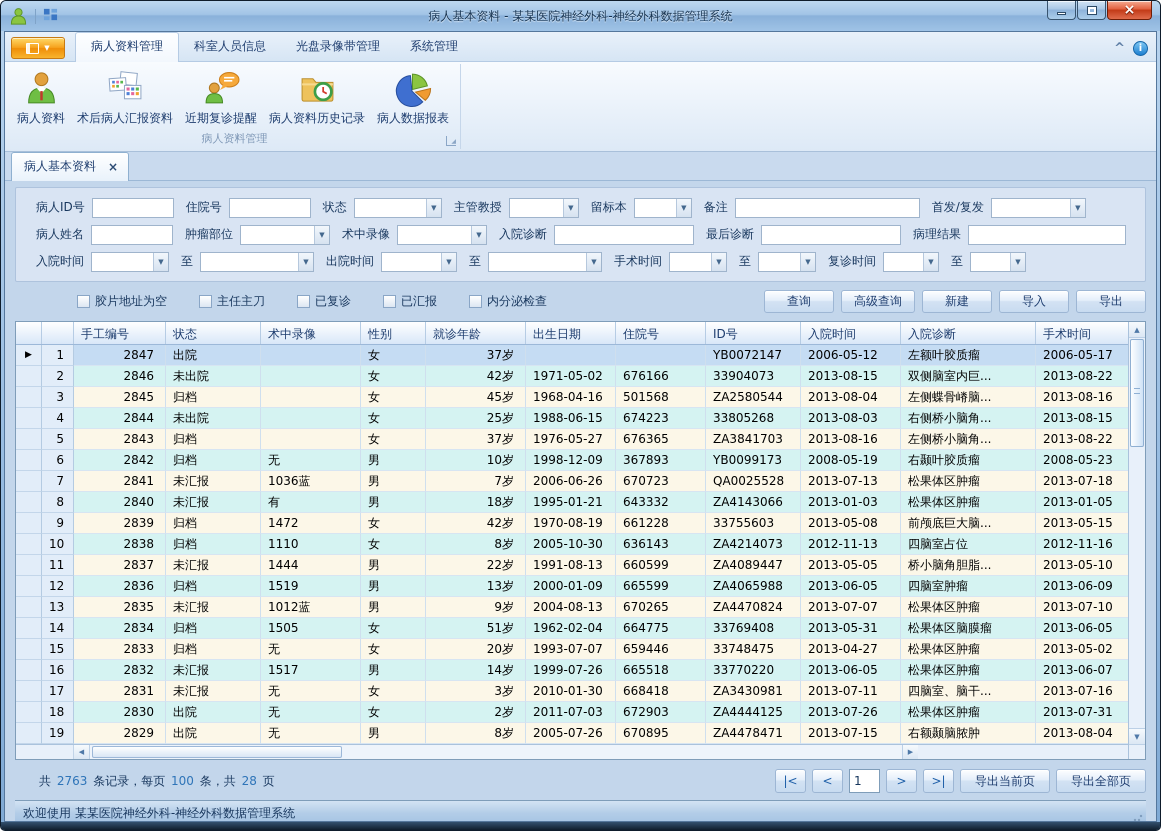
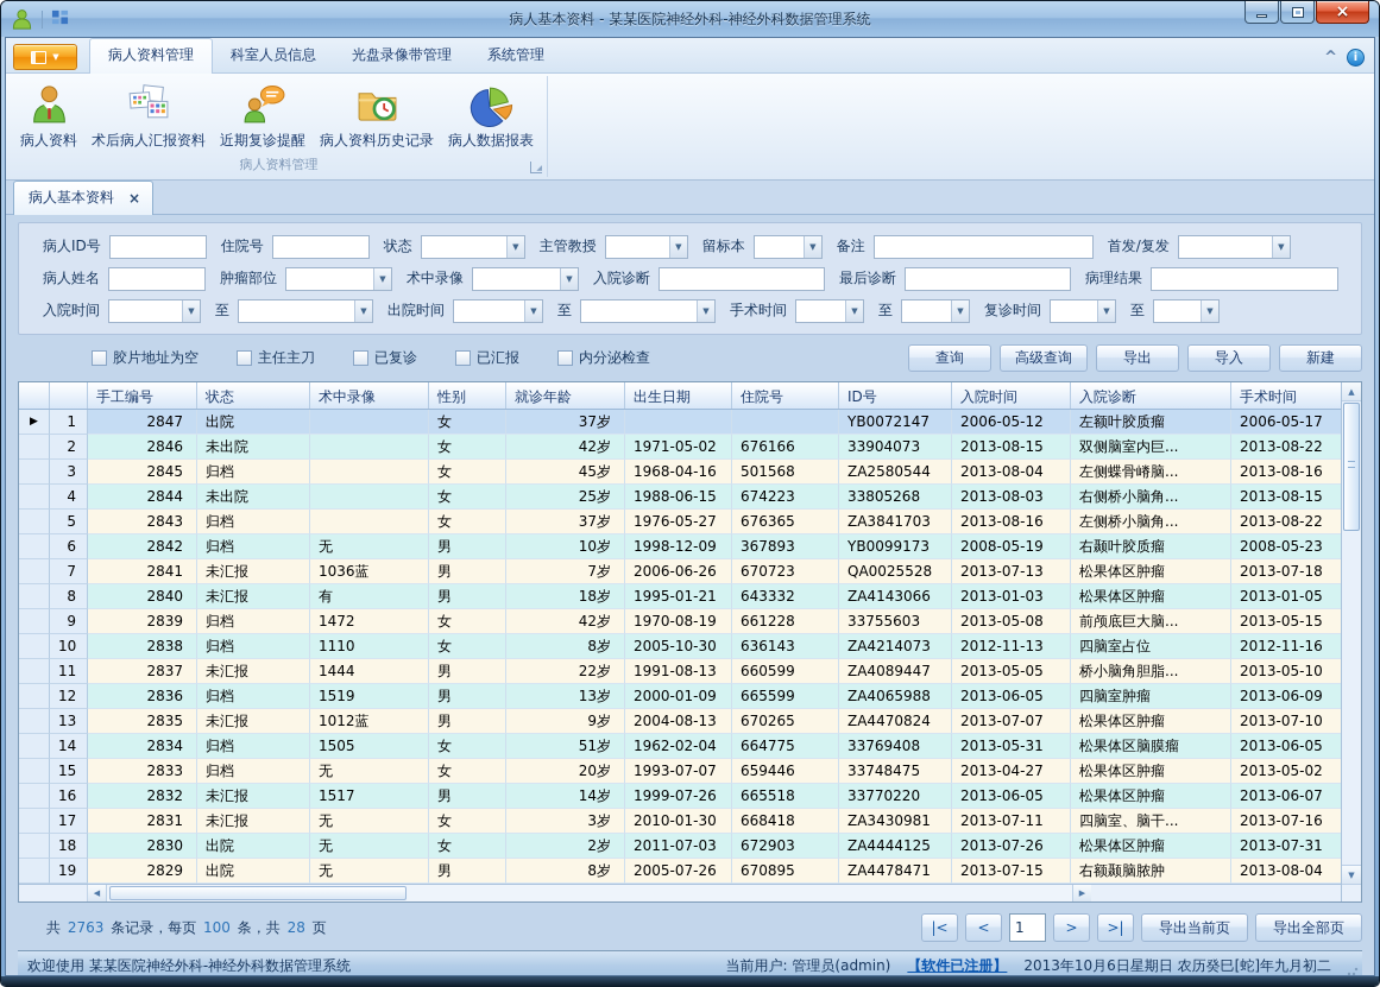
  病人基本资料 - 某某医院神经外科-神经外科数据管理系统
  ×
  ▼
  病人资料管理
  科室人员信息
  光盘录像带管理
  系统管理
  ^
  i
  病人资料
  术后病人汇报资料
  近期复诊提醒
  病人资料历史记录
  病人数据报表
  病人资料管理
  病人基本资料
  ×
  病人ID号
  住院号
  状态
  ▼
  主管教授
  ▼
  留标本
  ▼
  备注
  首发/复发
  ▼
  病人姓名
  肿瘤部位
  ▼
  术中录像
  ▼
  入院诊断
  最后诊断
  病理结果
  入院时间
  ▼
  至
  ▼
  出院时间
  ▼
  至
  ▼
  手术时间
  ▼
  至
  ▼
  复诊时间
  ▼
  至
  ▼
  胶片地址为空
  主任主刀
  已复诊
  已汇报
  内分泌检查
  查询
  高级查询
- 新建
+ 导出
  导入
- 导出
+ 新建
  手工编号
  状态
  术中录像
  性别
  就诊年龄
  出生日期
  住院号
  ID号
  入院时间
  入院诊断
  手术时间
  ▶
  1
  2847
  出院
  女
  37岁
  YB0072147
  2006-05-12
  左额叶胶质瘤
  2006-05-17
  2
  2846
  未出院
  女
  42岁
  1971-05-02
  676166
  33904073
  2013-08-15
  双侧脑室内巨...
  2013-08-22
  3
  2845
  归档
  女
  45岁
  1968-04-16
  501568
  ZA2580544
  2013-08-04
  左侧蝶骨嵴脑...
  2013-08-16
  4
  2844
  未出院
  女
  25岁
  1988-06-15
  674223
  33805268
  2013-08-03
  右侧桥小脑角...
  2013-08-15
  5
  2843
  归档
  女
  37岁
  1976-05-27
  676365
  ZA3841703
  2013-08-16
  左侧桥小脑角...
  2013-08-22
  6
  2842
  归档
  无
  男
  10岁
  1998-12-09
  367893
  YB0099173
  2008-05-19
  右颞叶胶质瘤
  2008-05-23
  7
  2841
  未汇报
  1036蓝
  男
  7岁
  2006-06-26
  670723
  QA0025528
  2013-07-13
  松果体区肿瘤
  2013-07-18
  8
  2840
  未汇报
  有
  男
  18岁
  1995-01-21
  643332
  ZA4143066
  2013-01-03
  松果体区肿瘤
  2013-01-05
  9
  2839
  归档
  1472
  女
  42岁
  1970-08-19
  661228
  33755603
  2013-05-08
  前颅底巨大脑...
  2013-05-15
  10
  2838
  归档
  1110
  女
  8岁
  2005-10-30
  636143
  ZA4214073
  2012-11-13
  四脑室占位
  2012-11-16
  11
  2837
  未汇报
  1444
  男
  22岁
  1991-08-13
  660599
  ZA4089447
  2013-05-05
  桥小脑角胆脂...
  2013-05-10
  12
  2836
  归档
  1519
  男
  13岁
  2000-01-09
  665599
  ZA4065988
  2013-06-05
  四脑室肿瘤
  2013-06-09
  13
  2835
  未汇报
  1012蓝
  男
  9岁
  2004-08-13
  670265
  ZA4470824
  2013-07-07
  松果体区肿瘤
  2013-07-10
  14
  2834
  归档
  1505
  女
  51岁
  1962-02-04
  664775
  33769408
  2013-05-31
  松果体区脑膜瘤
  2013-06-05
  15
  2833
  归档
  无
  女
  20岁
  1993-07-07
  659446
  33748475
  2013-04-27
  松果体区肿瘤
  2013-05-02
  16
  2832
  未汇报
  1517
  男
  14岁
  1999-07-26
  665518
  33770220
  2013-06-05
  松果体区肿瘤
  2013-06-07
  17
  2831
  未汇报
  无
  女
  3岁
  2010-01-30
  668418
  ZA3430981
  2013-07-11
  四脑室、脑干...
  2013-07-16
  18
  2830
  出院
  无
  女
  2岁
  2011-07-03
  672903
  ZA4444125
  2013-07-26
  松果体区肿瘤
  2013-07-31
  19
  2829
  出院
  无
  男
  8岁
  2005-07-26
  670895
  ZA4478471
  2013-07-15
  右额颞脑脓肿
  2013-08-04
  ◀
  ▶
  ▲
  ▼
  共 2763 条记录，每页 100 条，共 28 页
  |<
  <
  1
  >
  >|
  导出当前页
  导出全部页
  欢迎使用 某某医院神经外科-神经外科数据管理系统
+ 当前用户: 管理员(admin)
+ 【软件已注册】
+ 2013年10月6日星期日 农历癸巳[蛇]年九月初二
